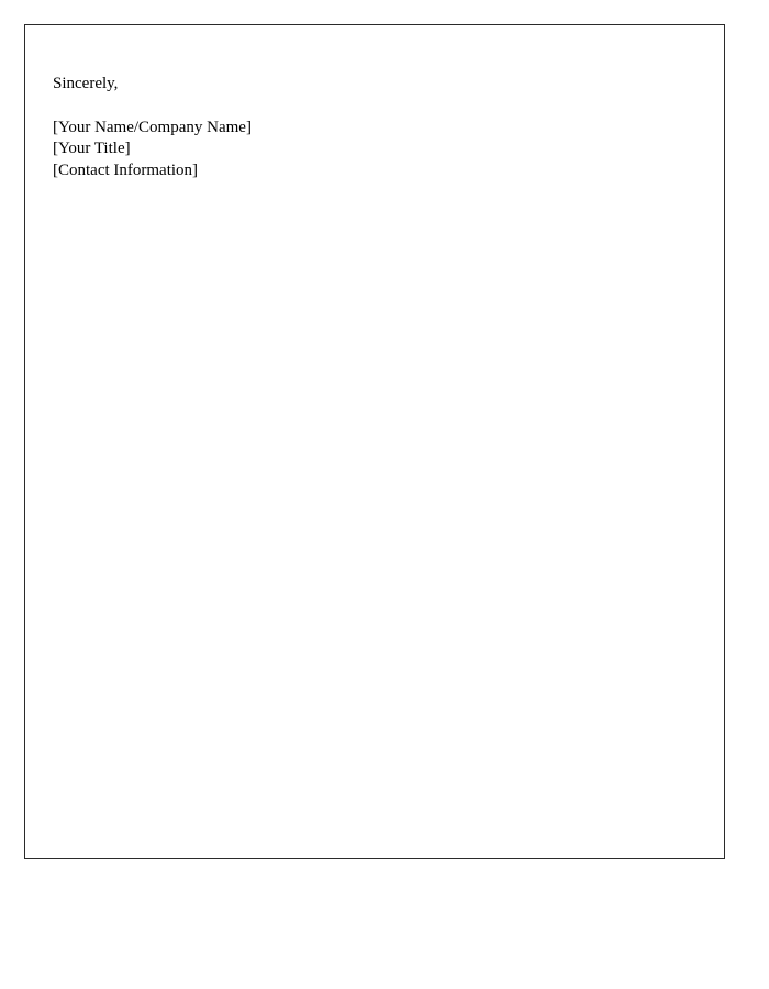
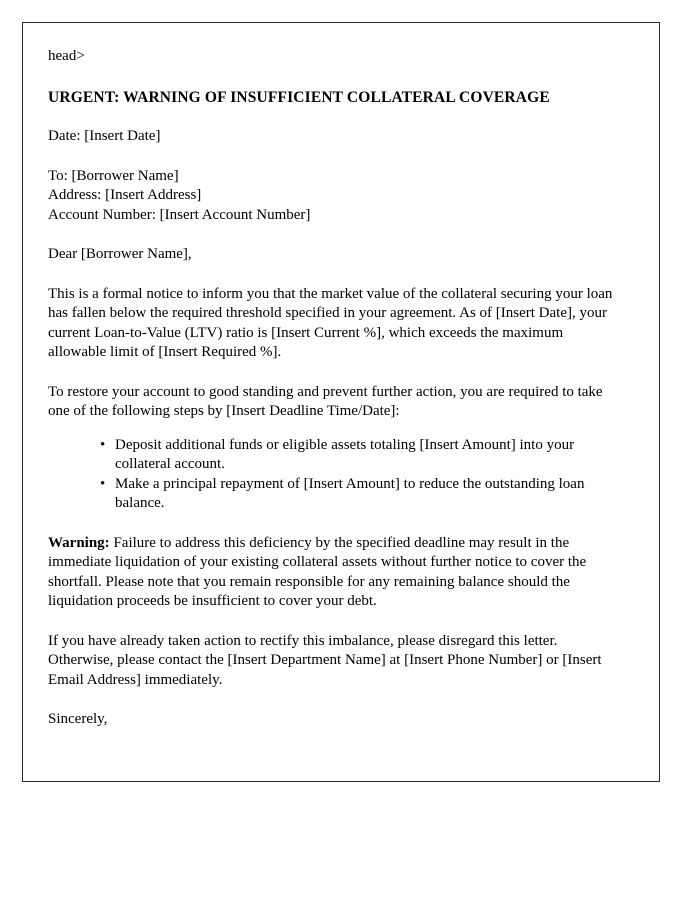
+ head>
+ URGENT: WARNING OF INSUFFICIENT COLLATERAL COVERAGE
+ Date: [Insert Date]
+ To: [Borrower Name]
+ Address: [Insert Address]
+ Account Number: [Insert Account Number]
+ Dear [Borrower Name],
+ This is a formal notice to inform you that the market value of the collateral securing your loan has fallen below the required threshold specified in your agreement. As of [Insert Date], your current Loan-to-Value (LTV) ratio is [Insert Current %], which exceeds the maximum allowable limit of [Insert Required %].
+ To restore your account to good standing and prevent further action, you are required to take one of the following steps by [Insert Deadline Time/Date]:
+ Deposit additional funds or eligible assets totaling [Insert Amount] into your collateral account.
+ Make a principal repayment of [Insert Amount] to reduce the outstanding loan balance.
+ Warning: Failure to address this deficiency by the specified deadline may result in the immediate liquidation of your existing collateral assets without further notice to cover the shortfall. Please note that you remain responsible for any remaining balance should the liquidation proceeds be insufficient to cover your debt.
+ If you have already taken action to rectify this imbalance, please disregard this letter. Otherwise, please contact the [Insert Department Name] at [Insert Phone Number] or [Insert Email Address] immediately.
  Sincerely,
- [Your Name/Company Name]
- [Your Title]
- [Contact Information]
